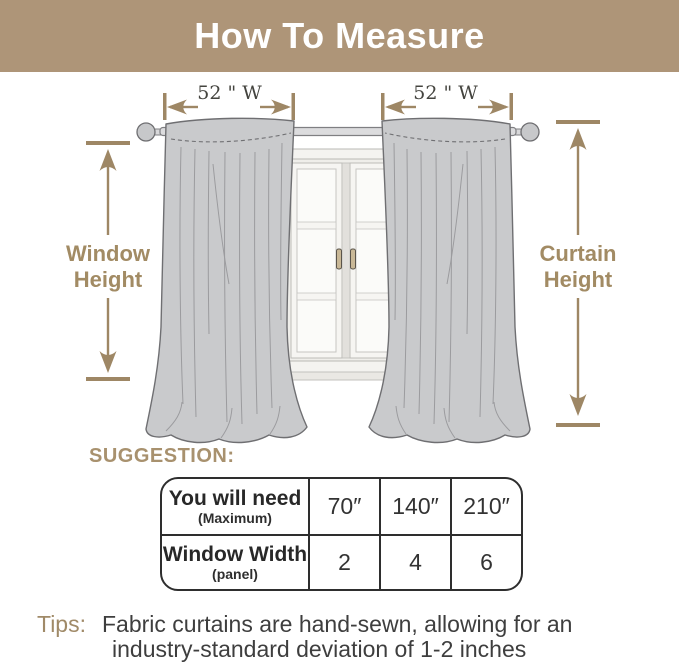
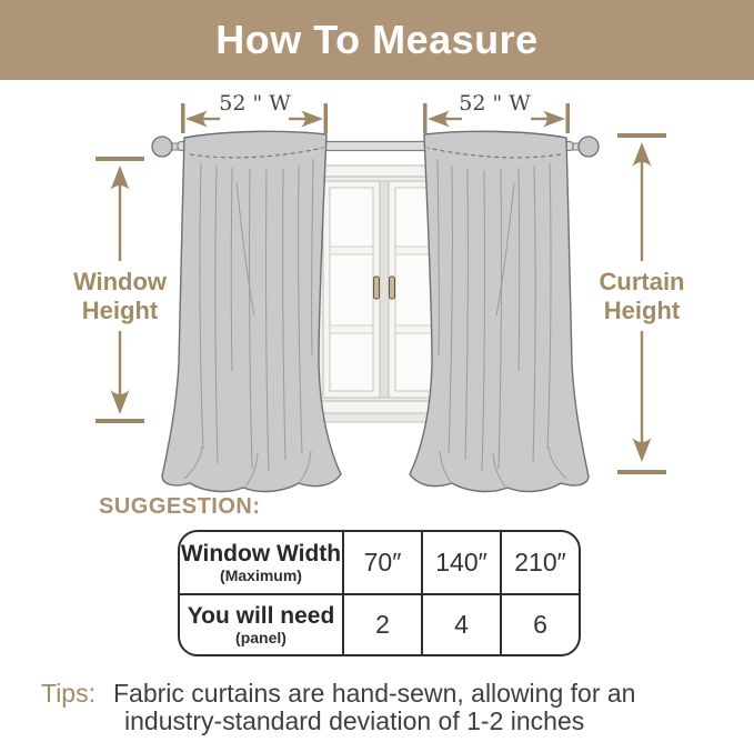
  How To Measure
  52 " W
  52 " W
  Window
  Height
  Curtain
  Height
  SUGGESTION:
- You will need
+ Window Width
  (Maximum)
  70″
  140″
  210″
- Window Width
+ You will need
  (panel)
  2
  4
  6
  Tips:
  Fabric curtains are hand-sewn, allowing for an
  industry-standard deviation of 1-2 inches
